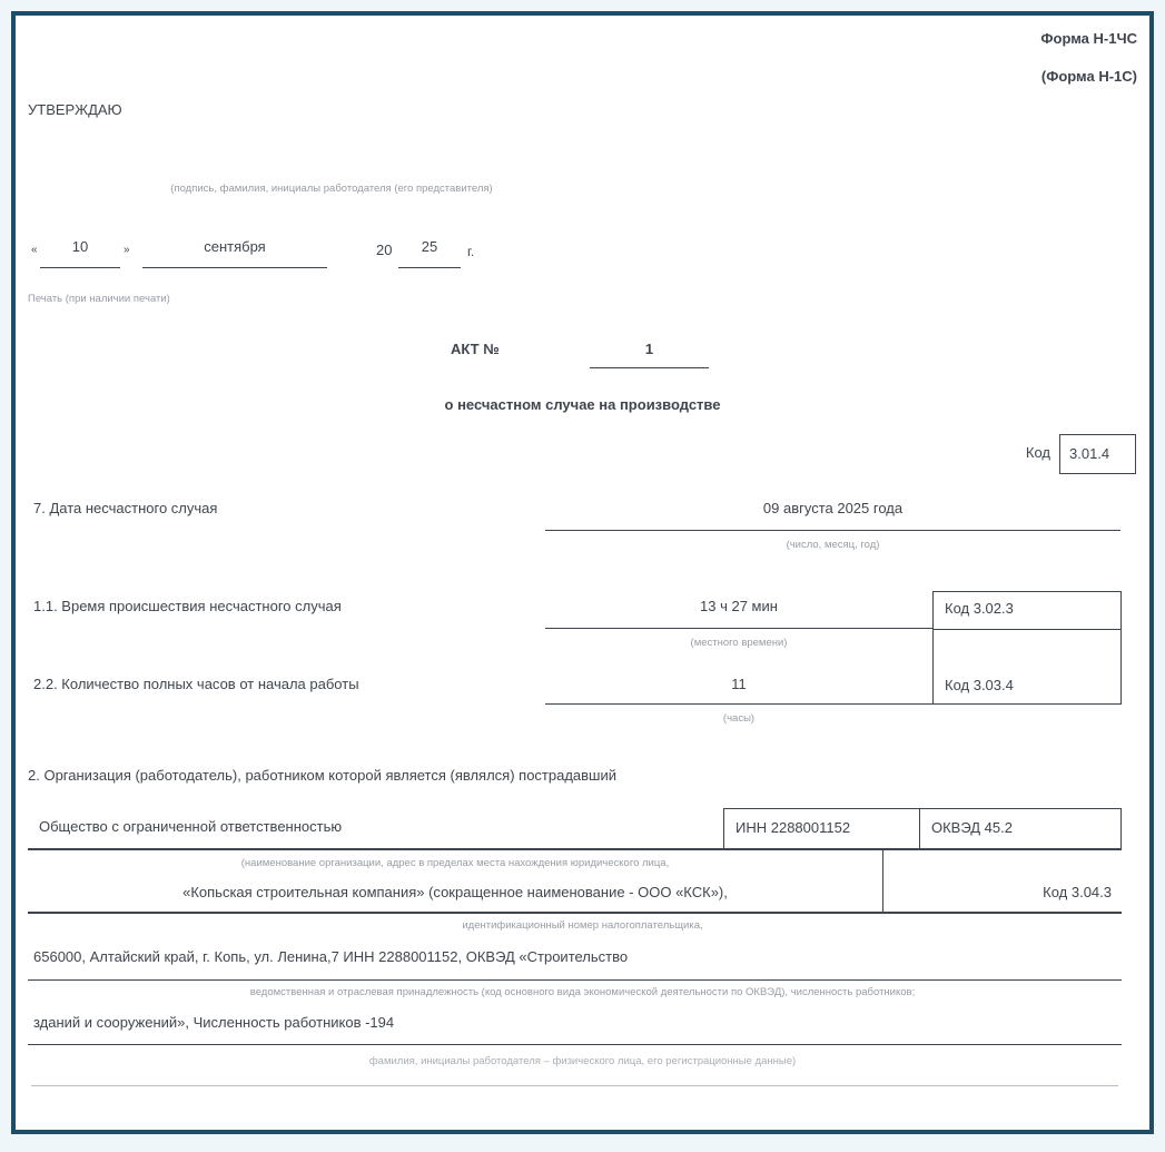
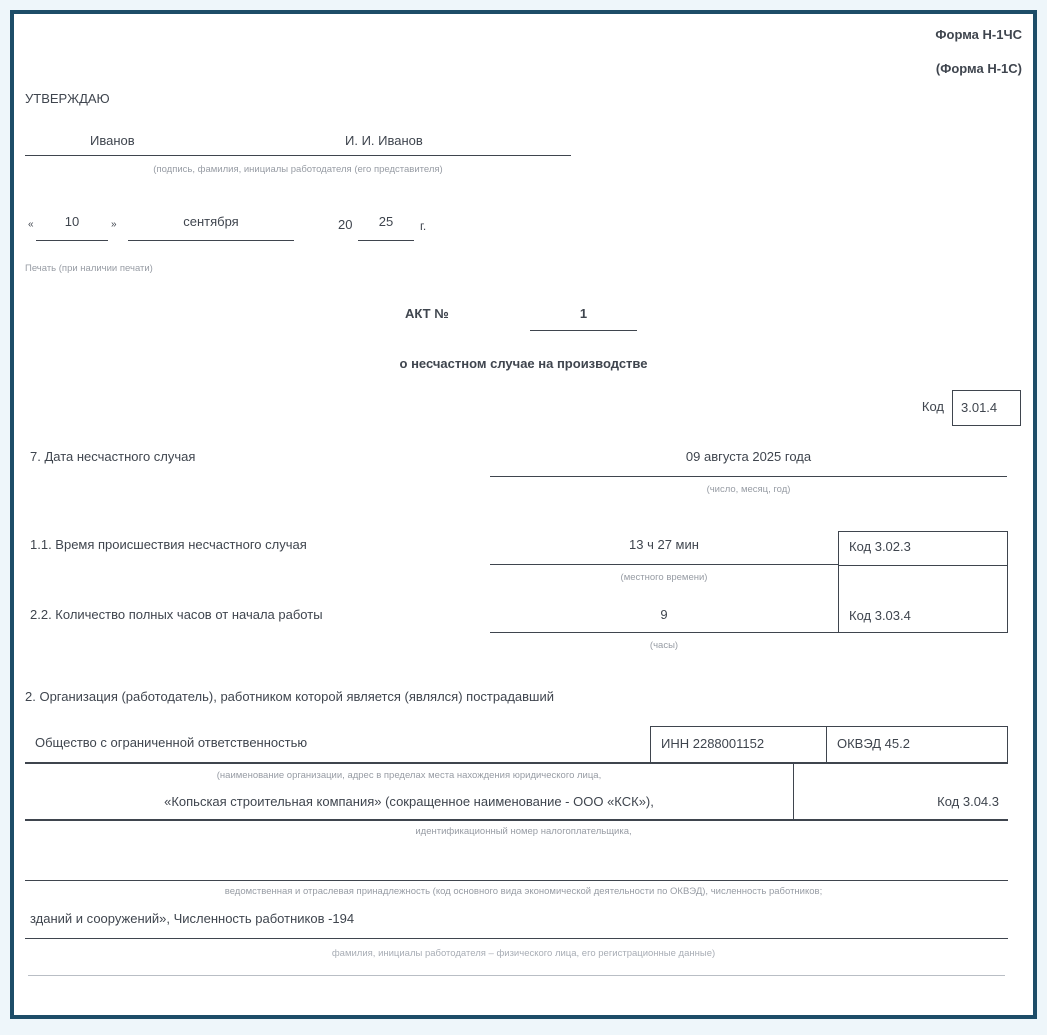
  Форма Н-1ЧС
  (Форма Н-1С)
  УТВЕРЖДАЮ
+ Иванов
+ И. И. Иванов
  (подпись, фамилия, инициалы работодателя (его представителя)
  «
  10
  »
  сентября
  20
  25
  г.
  Печать (при наличии печати)
  АКТ №
  1
  о несчастном случае на производстве
  Код
  3.01.4
  7. Дата несчастного случая
  09 августа 2025 года
  (число, месяц, год)
  1.1. Время происшествия несчастного случая
  13 ч 27 мин
  (местного времени)
  2.2. Количество полных часов от начала работы
- 11
+ 9
  (часы)
  Код 3.02.3
  Код 3.03.4
  2. Организация (работодатель), работником которой является (являлся) пострадавший
  Общество с ограниченной ответственностью
  ИНН 2288001152
  ОКВЭД 45.2
  (наименование организации, адрес в пределах места нахождения юридического лица,
  «Копьская строительная компания» (сокращенное наименование - ООО «КСК»),
  Код 3.04.3
  идентификационный номер налогоплательщика,
- 656000, Алтайский край, г. Копь, ул. Ленина,7 ИНН 2288001152, ОКВЭД «Строительство
  ведомственная и отраслевая принадлежность (код основного вида экономической деятельности по ОКВЭД), численность работников;
  зданий и сооружений», Численность работников -194
  фамилия, инициалы работодателя – физического лица, его регистрационные данные)
